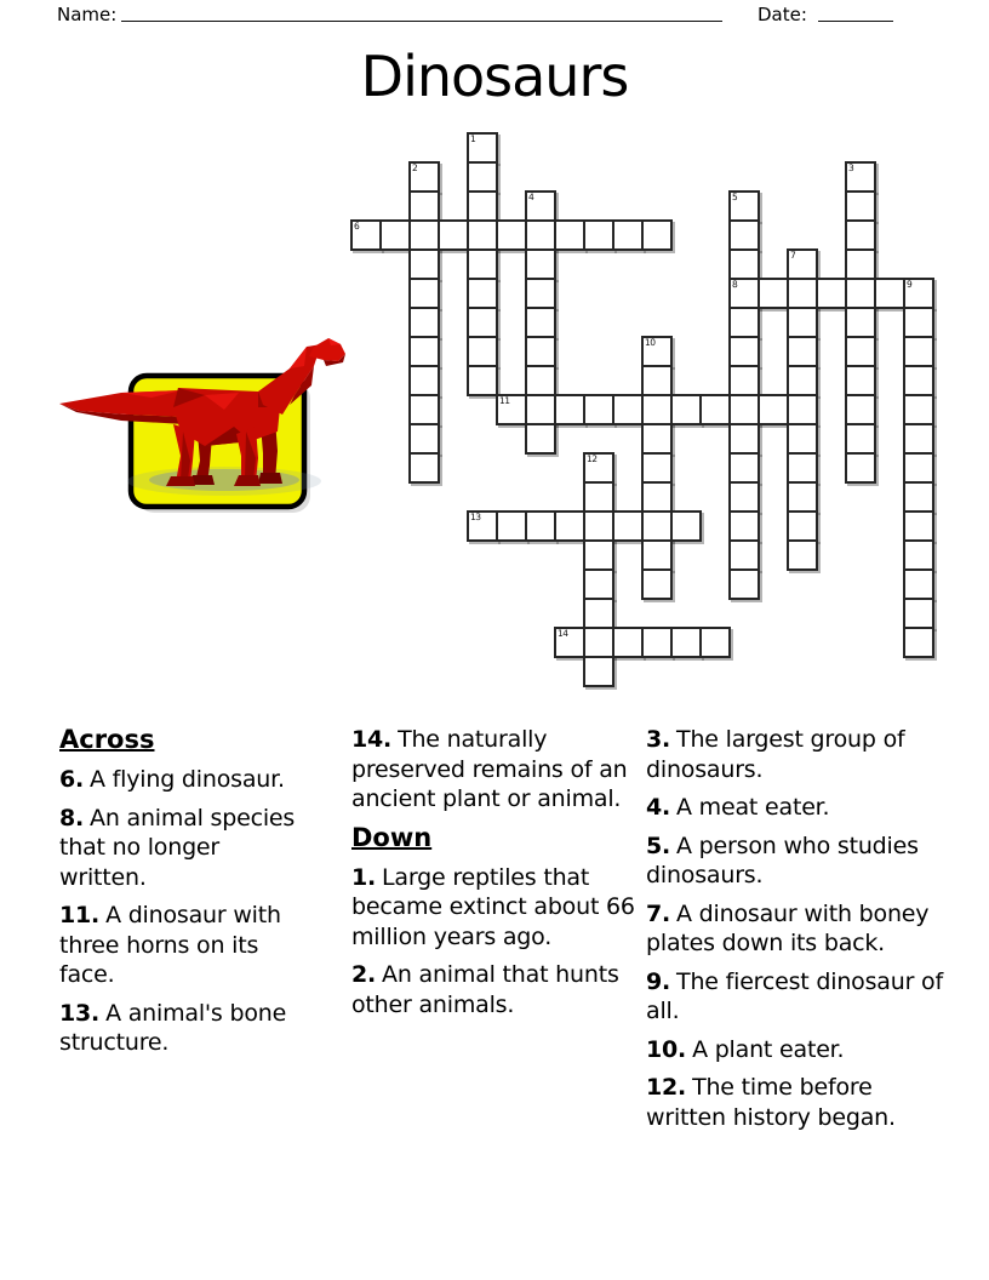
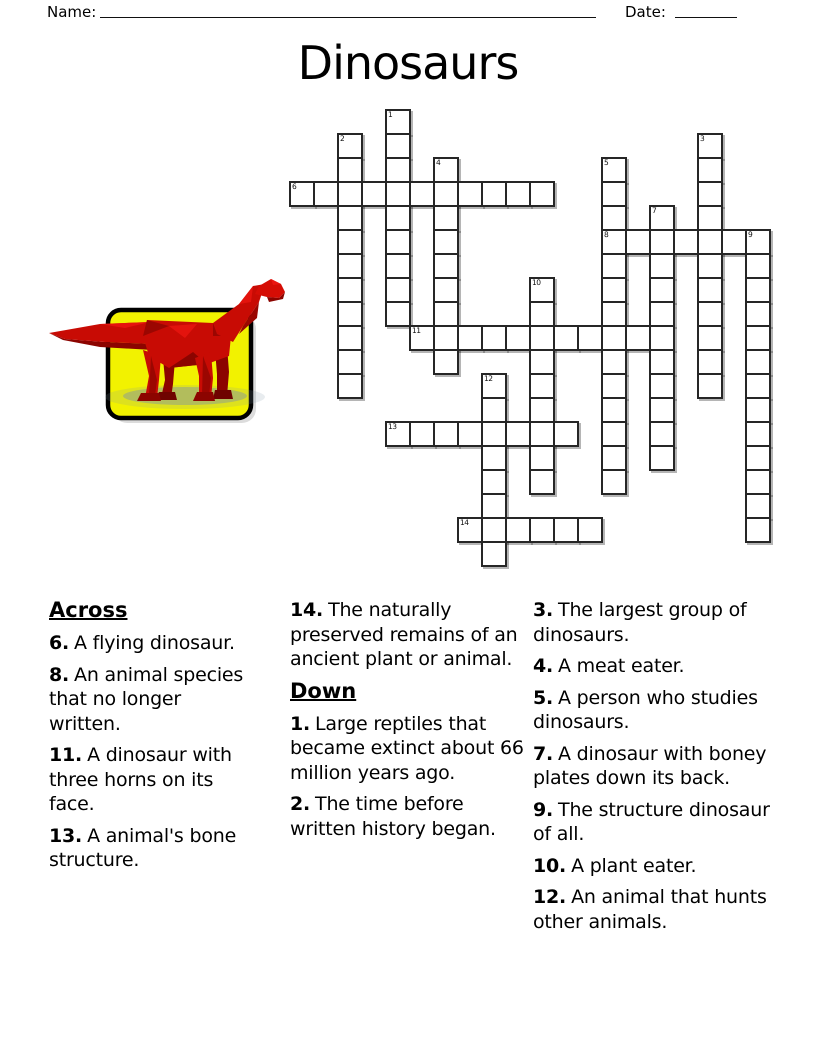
  Name:
  Date:
  Dinosaurs
  1
  2
  3
  4
  5
  6
  7
  8
  9
  10
  11
  12
  13
  14
  Across
  6. A flying dinosaur.
  8. An animal species that no longer written.
  11. A dinosaur with three horns on its face.
  13. A animal's bone structure.
  14. The naturally preserved remains of an ancient plant or animal.
  Down
  1. Large reptiles that became extinct about 66 million years ago.
- 2. An animal that hunts other animals.
+ 2. The time before written history began.
  3. The largest group of dinosaurs.
  4. A meat eater.
  5. A person who studies dinosaurs.
  7. A dinosaur with boney plates down its back.
- 9. The fiercest dinosaur of all.
+ 9. The structure dinosaur of all.
  10. A plant eater.
- 12. The time before written history began.
+ 12. An animal that hunts other animals.
